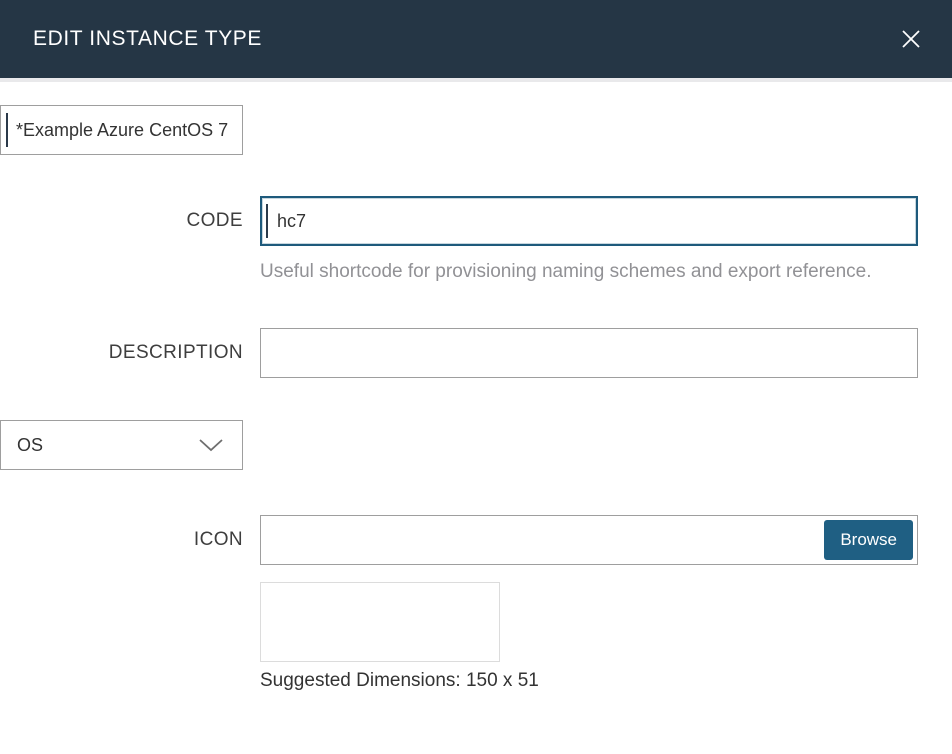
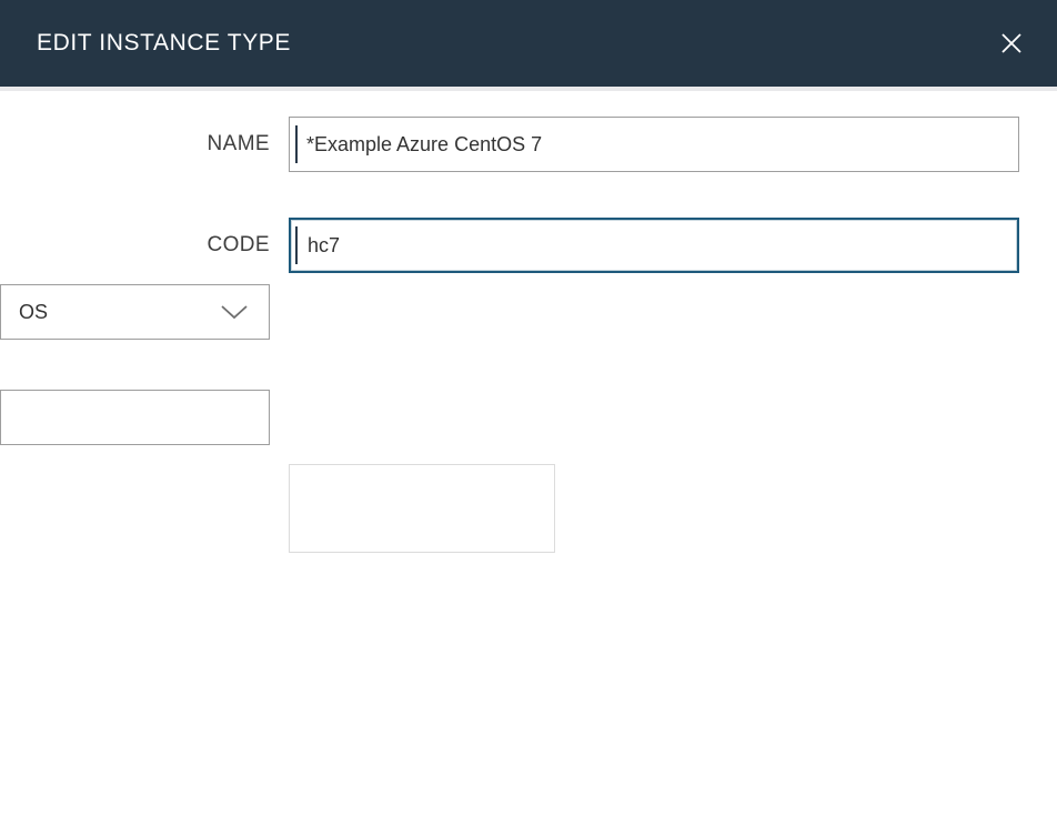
  EDIT INSTANCE TYPE
+ NAME
  *Example Azure CentOS 7
  CODE
  hc7
- Useful shortcode for provisioning naming schemes and export reference.
- DESCRIPTION
  OS
- ICON
- Browse
- Suggested Dimensions: 150 x 51
